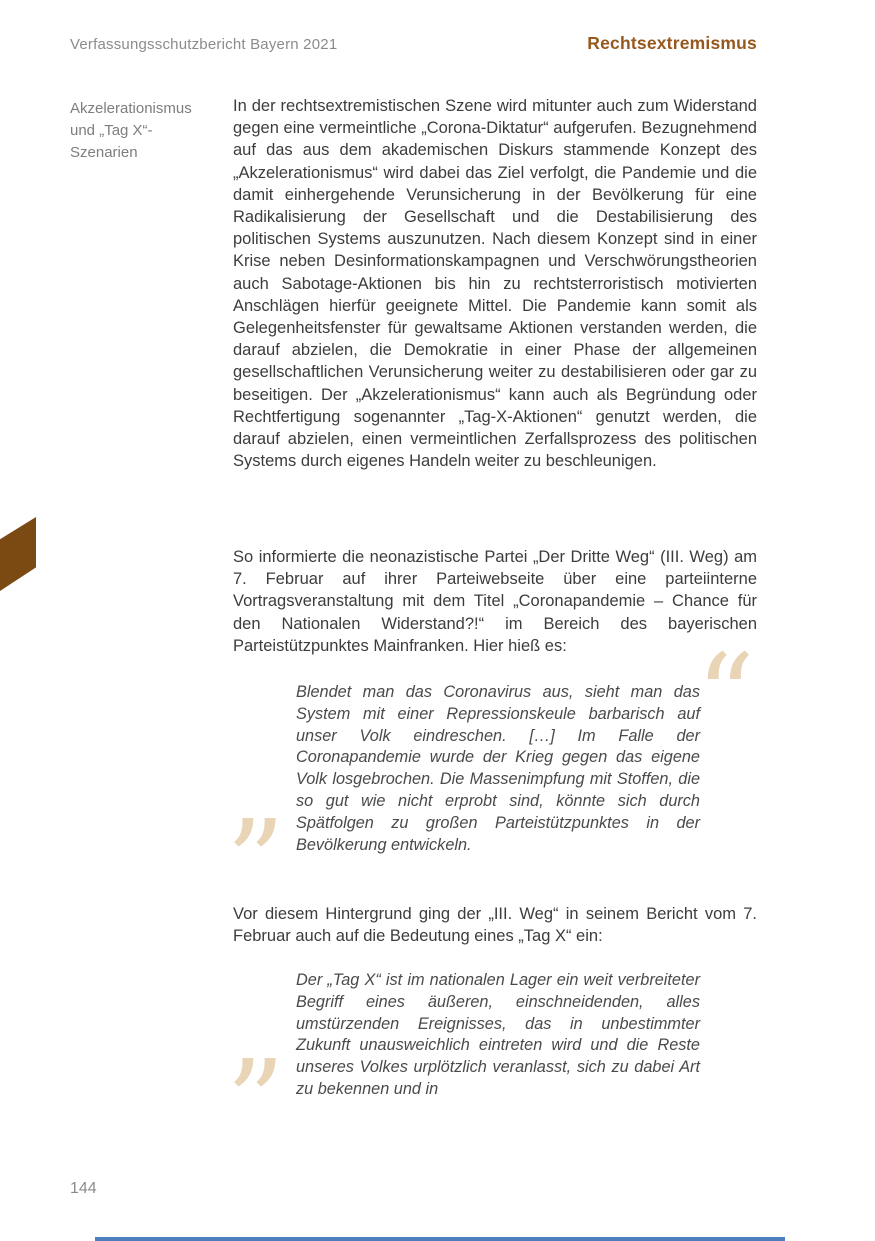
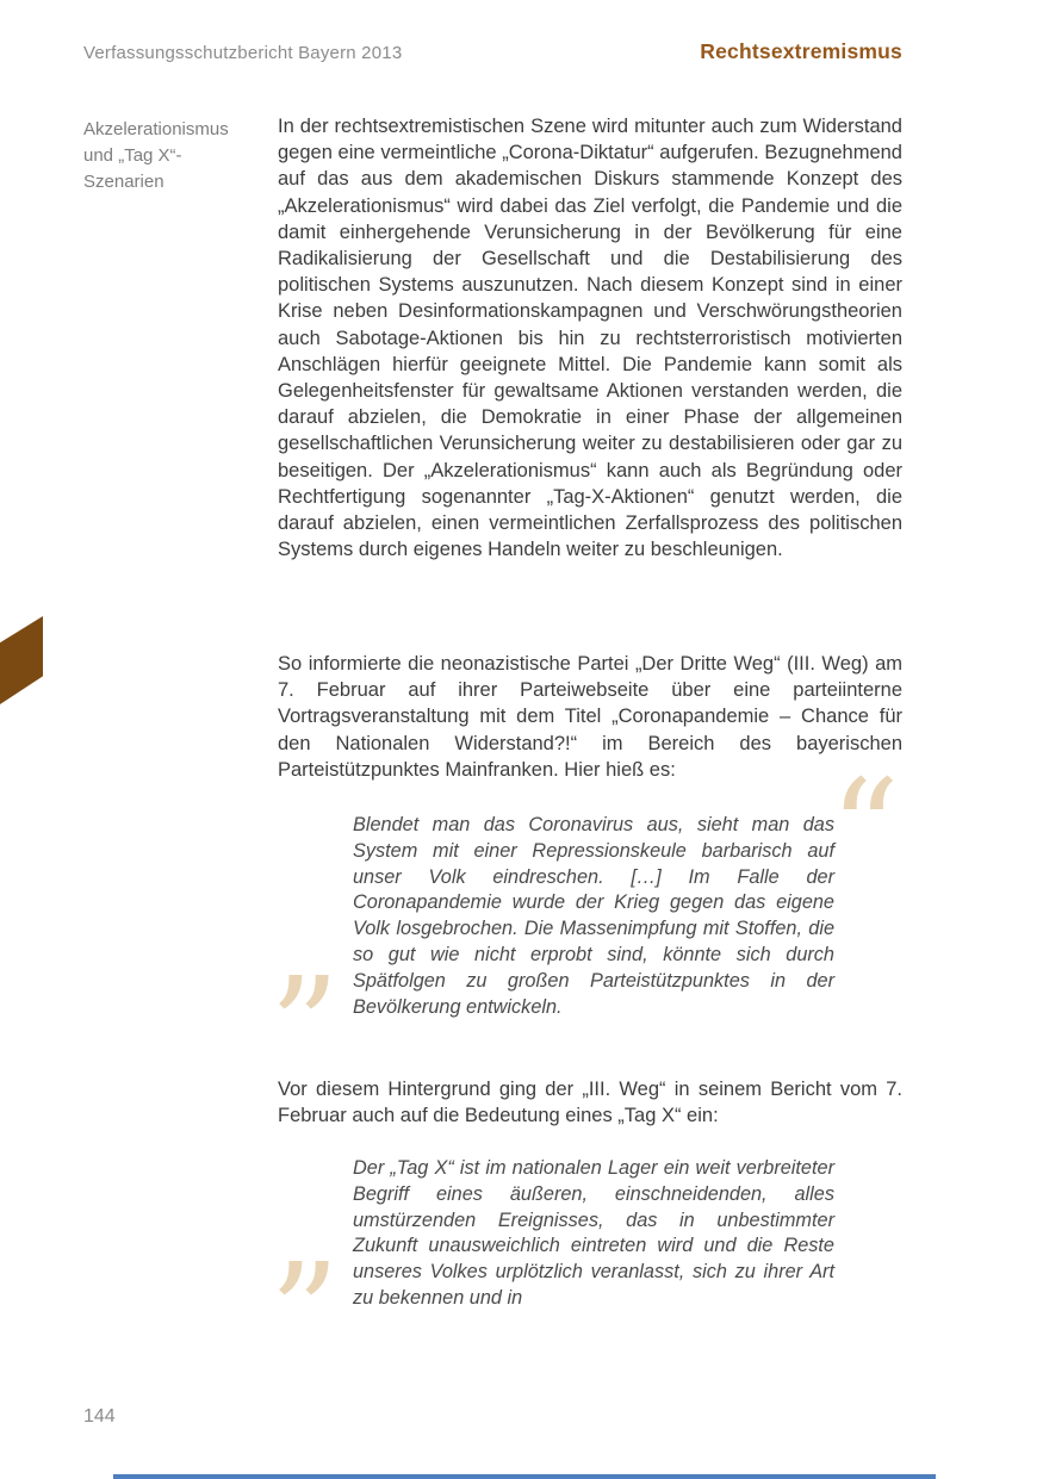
- Verfassungsschutzbericht Bayern 2021
+ Verfassungsschutzbericht Bayern 2013
  Rechtsextremismus
  Akzelerationismus
  und „Tag X“-
  Szenarien
  In der rechtsextremistischen Szene wird mitunter auch zum Widerstand gegen eine vermeintliche „Corona-Diktatur“ aufgerufen. Bezugnehmend auf das aus dem akademischen Diskurs stammende Konzept des „Akzelerationismus“ wird dabei das Ziel verfolgt, die Pandemie und die damit einhergehende Verunsicherung in der Bevölkerung für eine Radikalisierung der Gesellschaft und die Destabilisierung des politischen Systems auszunutzen. Nach diesem Konzept sind in einer Krise neben Desinformationskampagnen und Verschwörungstheorien auch Sabotage-Aktionen bis hin zu rechtsterroristisch motivierten Anschlägen hierfür geeignete Mittel. Die Pandemie kann somit als Gelegenheitsfenster für gewaltsame Aktionen verstanden werden, die darauf abzielen, die Demokratie in einer Phase der allgemeinen gesellschaftlichen Verunsicherung weiter zu destabilisieren oder gar zu beseitigen. Der „Akzelerationismus“ kann auch als Begründung oder Rechtfertigung sogenannter „Tag-X-Aktionen“ genutzt werden, die darauf abzielen, einen vermeintlichen Zerfallsprozess des politischen Systems durch eigenes Handeln weiter zu beschleunigen.
  So informierte die neonazistische Partei „Der Dritte Weg“ (III. Weg) am 7. Februar auf ihrer Parteiwebseite über eine parteiinterne Vortragsveranstaltung mit dem Titel „Coronapandemie – Chance für den Nationalen Widerstand?!“ im Bereich des bayerischen Parteistützpunktes Mainfranken. Hier hieß es:
  Blendet man das Coronavirus aus, sieht man das System mit einer Repressionskeule barbarisch auf unser Volk eindreschen. […] Im Falle der Coronapandemie wurde der Krieg gegen das eigene Volk losgebrochen. Die Massenimpfung mit Stoffen, die so gut wie nicht erprobt sind, könnte sich durch Spätfolgen zu großen Parteistützpunktes in der Bevölkerung entwickeln.
  Vor diesem Hintergrund ging der „III. Weg“ in seinem Bericht vom 7. Februar auch auf die Bedeutung eines „Tag X“ ein:
- Der „Tag X“ ist im nationalen Lager ein weit verbreiteter Begriff eines äußeren, einschneidenden, alles umstürzenden Ereignisses, das in unbestimmter Zukunft unausweichlich eintreten wird und die Reste unseres Volkes urplötzlich veranlasst, sich zu dabei Art zu bekennen und in
+ Der „Tag X“ ist im nationalen Lager ein weit verbreiteter Begriff eines äußeren, einschneidenden, alles umstürzenden Ereignisses, das in unbestimmter Zukunft unausweichlich eintreten wird und die Reste unseres Volkes urplötzlich veranlasst, sich zu ihrer Art zu bekennen und in
  “
  ”
  ”
  144
